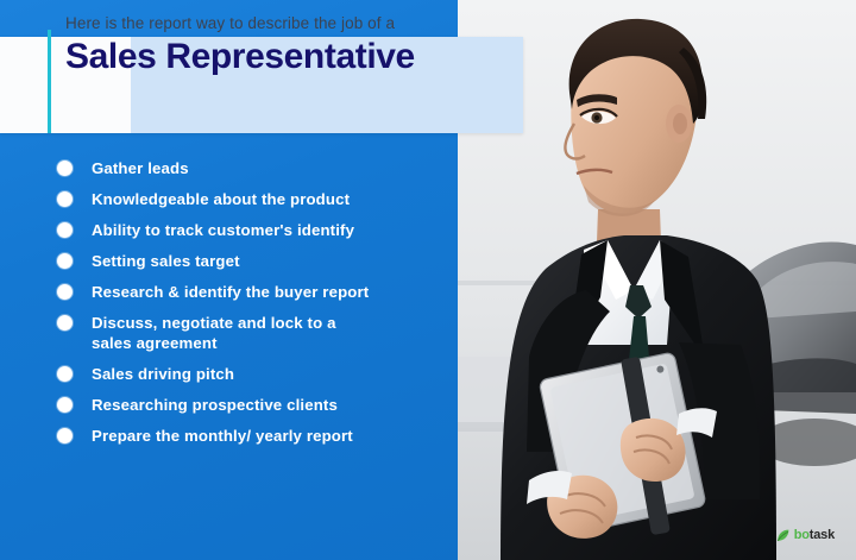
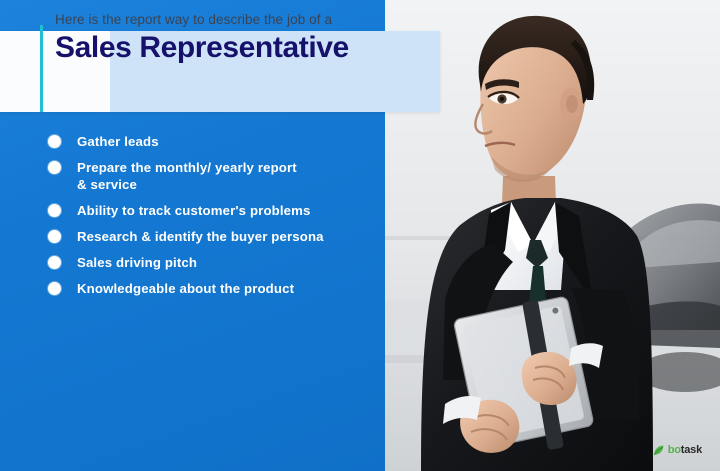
  Here is the report way to describe the job of a
  Sales Representative
  Gather leads
- Knowledgeable about the product
+ Prepare the monthly/ yearly report
+ & service
- Ability to track customer's identify
+ Ability to track customer's problems
- Setting sales target
- Research & identify the buyer report
+ Research & identify the buyer persona
- Discuss, negotiate and lock to a
- sales agreement
  Sales driving pitch
- Researching prospective clients
- Prepare the monthly/ yearly report
+ Knowledgeable about the product
  botask
